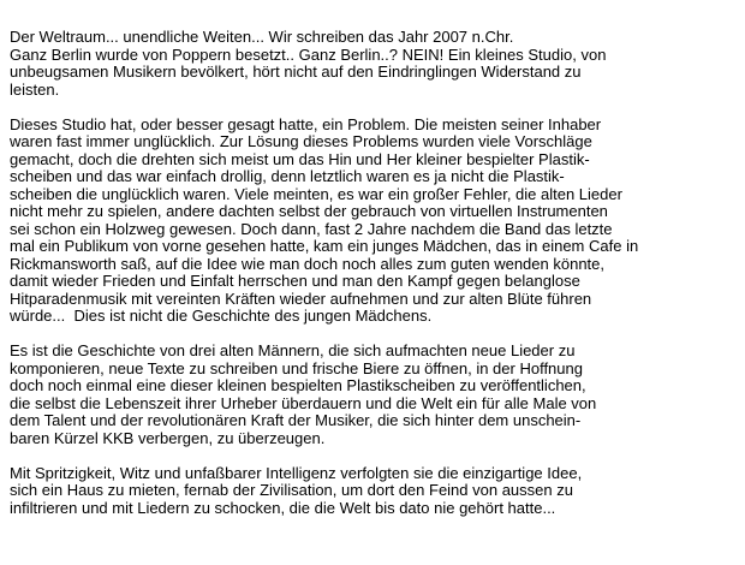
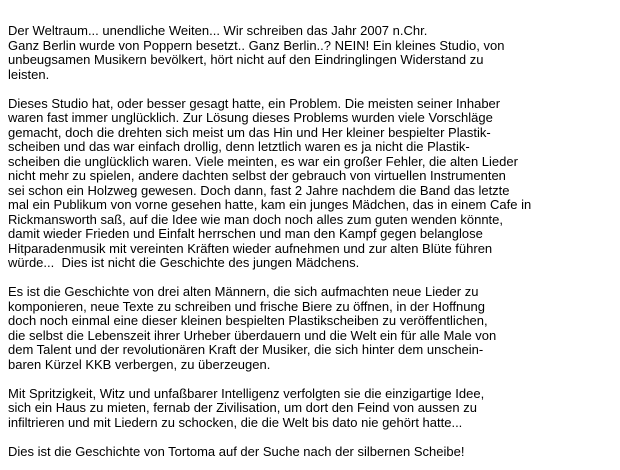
  Der Weltraum... unendliche Weiten... Wir schreiben das Jahr 2007 n.Chr.
  Ganz Berlin wurde von Poppern besetzt.. Ganz Berlin..? NEIN! Ein kleines Studio, von
  unbeugsamen Musikern bevölkert, hört nicht auf den Eindringlingen Widerstand zu
  leisten.
  Dieses Studio hat, oder besser gesagt hatte, ein Problem. Die meisten seiner Inhaber
  waren fast immer unglücklich. Zur Lösung dieses Problems wurden viele Vorschläge
  gemacht, doch die drehten sich meist um das Hin und Her kleiner bespielter Plastik-
  scheiben und das war einfach drollig, denn letztlich waren es ja nicht die Plastik-
  scheiben die unglücklich waren. Viele meinten, es war ein großer Fehler, die alten Lieder
  nicht mehr zu spielen, andere dachten selbst der gebrauch von virtuellen Instrumenten
  sei schon ein Holzweg gewesen. Doch dann, fast 2 Jahre nachdem die Band das letzte
  mal ein Publikum von vorne gesehen hatte, kam ein junges Mädchen, das in einem Cafe in
  Rickmansworth saß, auf die Idee wie man doch noch alles zum guten wenden könnte,
  damit wieder Frieden und Einfalt herrschen und man den Kampf gegen belanglose
  Hitparadenmusik mit vereinten Kräften wieder aufnehmen und zur alten Blüte führen
  würde... Dies ist nicht die Geschichte des jungen Mädchens.
  Es ist die Geschichte von drei alten Männern, die sich aufmachten neue Lieder zu
  komponieren, neue Texte zu schreiben und frische Biere zu öffnen, in der Hoffnung
  doch noch einmal eine dieser kleinen bespielten Plastikscheiben zu veröffentlichen,
  die selbst die Lebenszeit ihrer Urheber überdauern und die Welt ein für alle Male von
  dem Talent und der revolutionären Kraft der Musiker, die sich hinter dem unschein-
  baren Kürzel KKB verbergen, zu überzeugen.
  Mit Spritzigkeit, Witz und unfaßbarer Intelligenz verfolgten sie die einzigartige Idee,
  sich ein Haus zu mieten, fernab der Zivilisation, um dort den Feind von aussen zu
  infiltrieren und mit Liedern zu schocken, die die Welt bis dato nie gehört hatte...
+ Dies ist die Geschichte von Tortoma auf der Suche nach der silbernen Scheibe!
